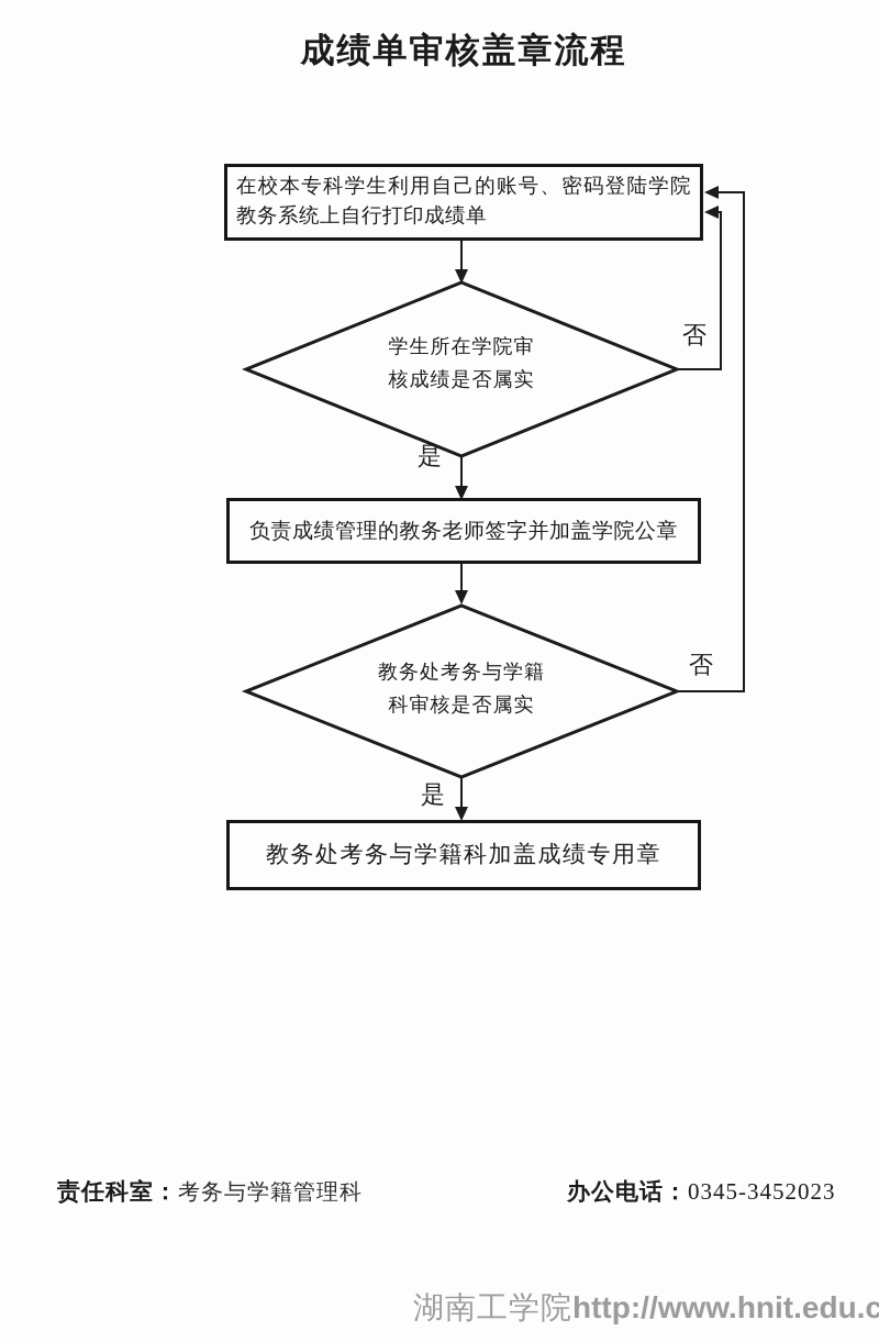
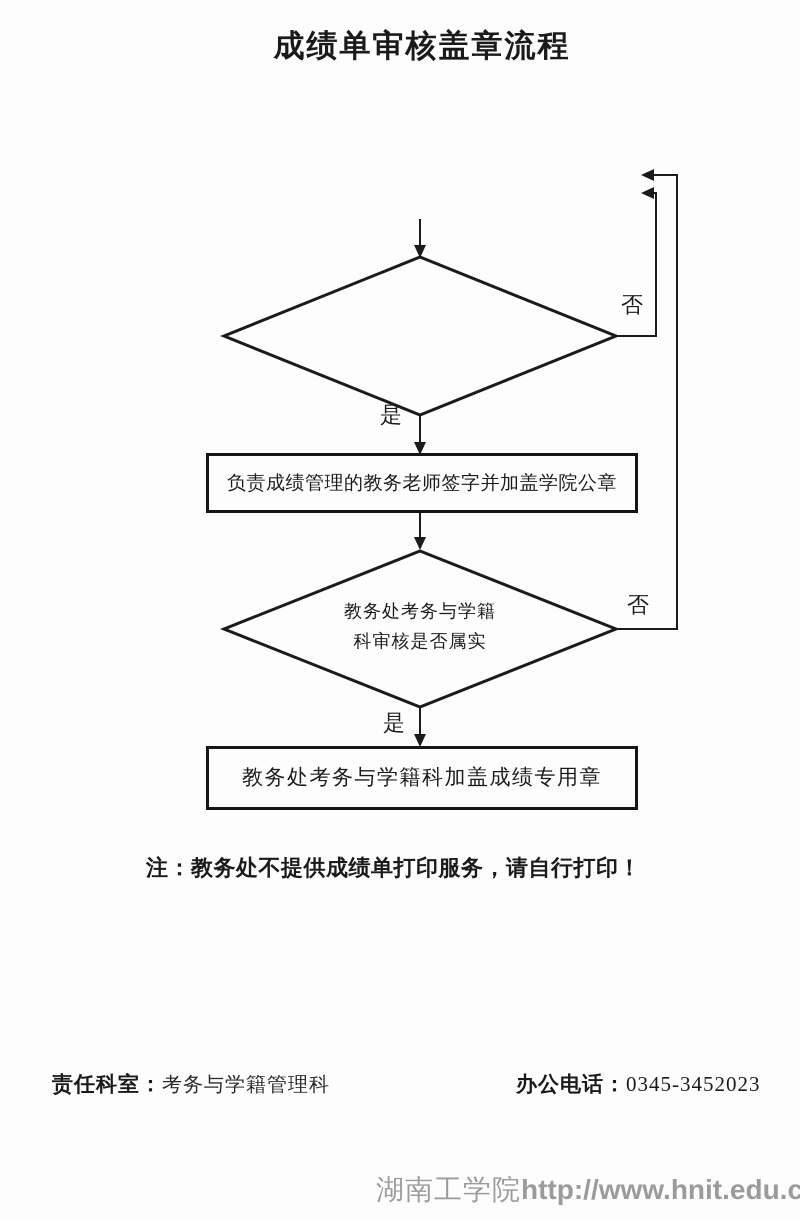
  成绩单审核盖章流程
- 在校本专科学生利用自己的账号、密码登陆学院教务系统上自行打印成绩单
- 学生所在学院审
- 核成绩是否属实
  是
  否
  负责成绩管理的教务老师签字并加盖学院公章
  教务处考务与学籍
  科审核是否属实
  是
  否
  教务处考务与学籍科加盖成绩专用章
+ 注：教务处不提供成绩单打印服务，请自行打印！
  责任科室：考务与学籍管理科
  办公电话：0345-3452023
  湖南工学院http://www.hnit.edu.c
